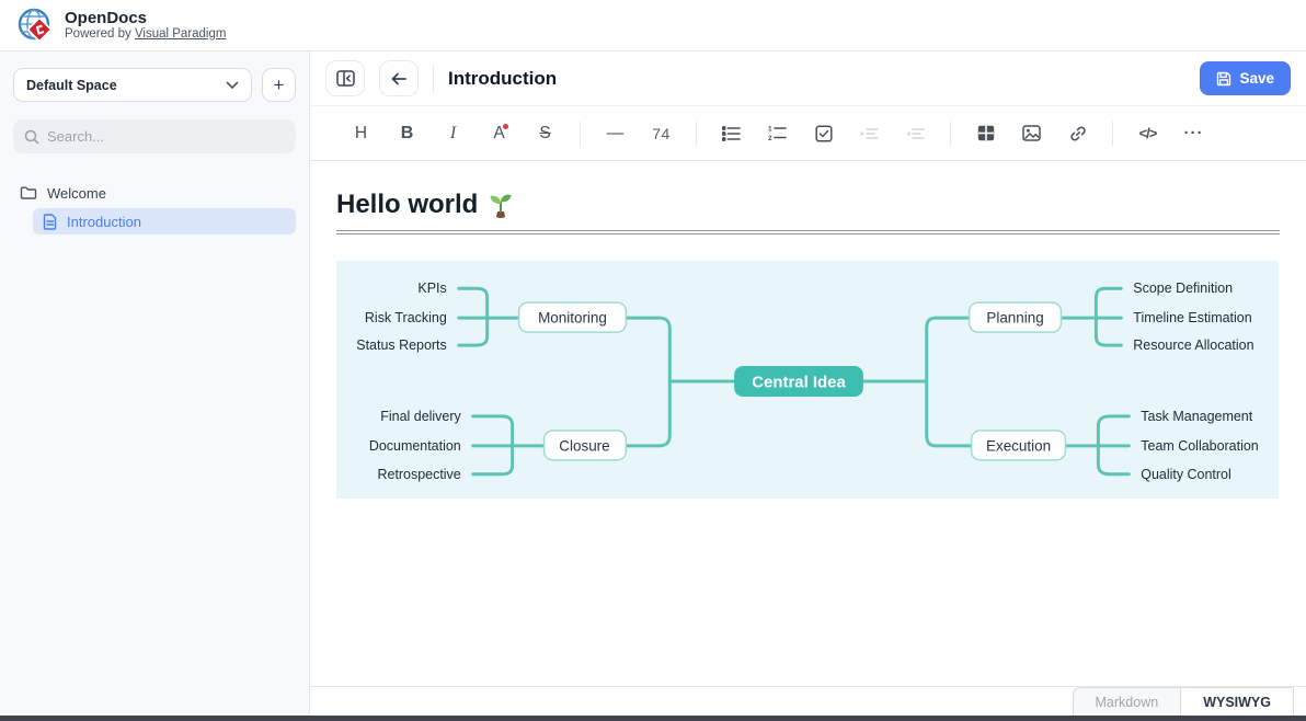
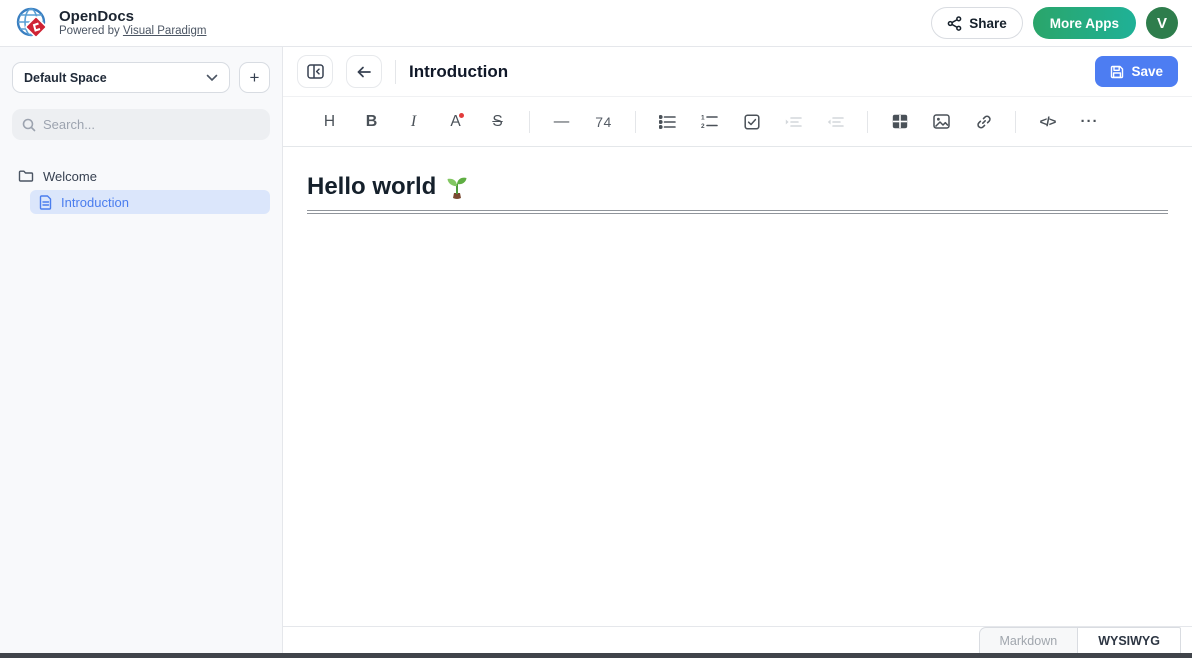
  OpenDocs
  Powered by Visual Paradigm
+ Share
+ More Apps
+ V
  Default Space
  +
  Search...
  Welcome
  Introduction
  Introduction
  Save
  H
  B
  I
  A
  S
  —
  74
  </>
  ···
  Hello world
- Monitoring
- Closure
- Central Idea
- Planning
- Execution
- KPIs
- Risk Tracking
- Status Reports
- Final delivery
- Documentation
- Retrospective
- Scope Definition
- Timeline Estimation
- Resource Allocation
- Task Management
- Team Collaboration
- Quality Control
  Markdown
  WYSIWYG
